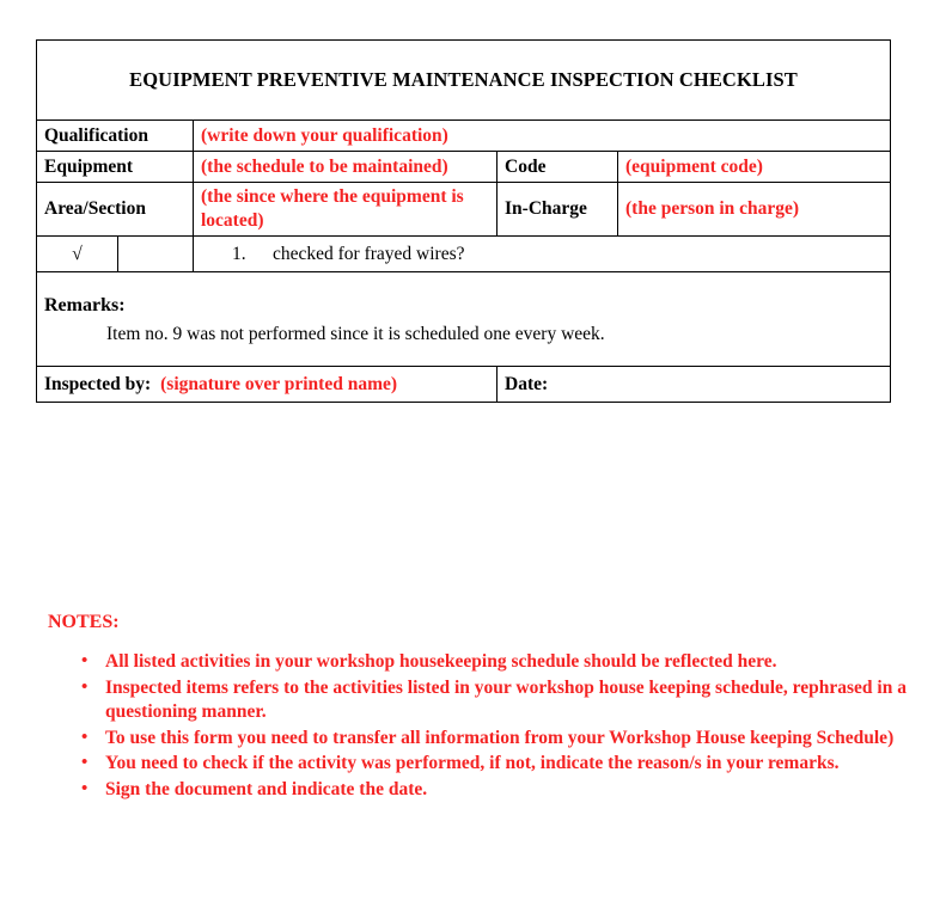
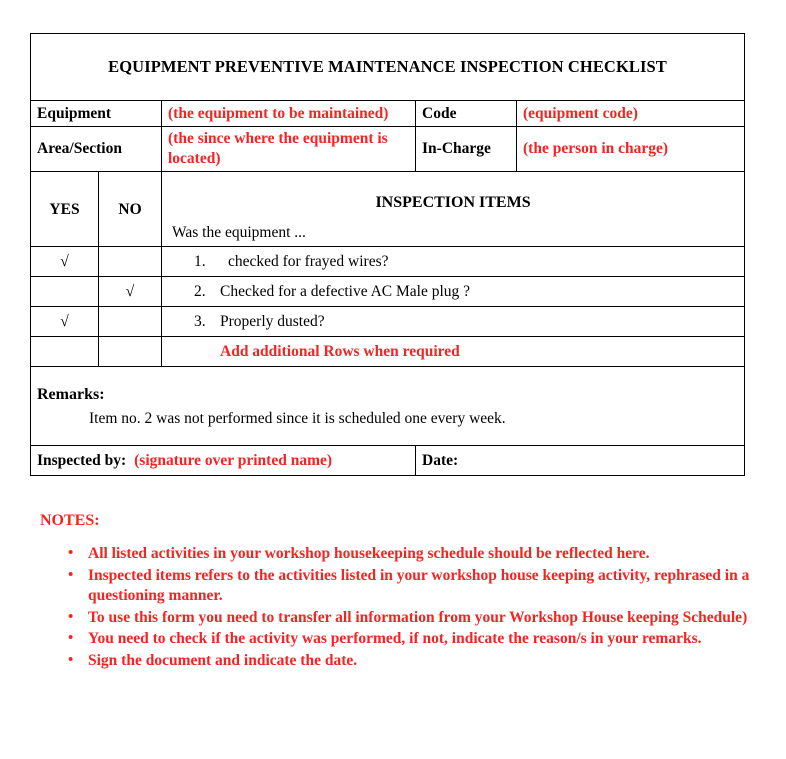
  EQUIPMENT PREVENTIVE MAINTENANCE INSPECTION CHECKLIST
- Qualification	(write down your qualification)
- Equipment	(the schedule to be maintained)	Code	(equipment code)
+ Equipment	(the equipment to be maintained)	Code	(equipment code)
  Area/Section	(the since where the equipment is located)	In-Charge	(the person in charge)
+ YES	NO	INSPECTION ITEMS Was the equipment ...
  √		1. checked for frayed wires?
+ 	√	2. Checked for a defective AC Male plug ?
+ √		3. Properly dusted?
+ 		Add additional Rows when required
- Remarks: Item no. 9 was not performed since it is scheduled one every week.
+ Remarks: Item no. 2 was not performed since it is scheduled one every week.
  Inspected by: (signature over printed name)	Date:
  NOTES:
  •
  All listed activities in your workshop housekeeping schedule should be reflected here.
  •
- Inspected items refers to the activities listed in your workshop house keeping schedule, rephrased in a questioning manner.
+ Inspected items refers to the activities listed in your workshop house keeping activity, rephrased in a questioning manner.
  •
  To use this form you need to transfer all information from your Workshop House keeping Schedule)
  •
  You need to check if the activity was performed, if not, indicate the reason/s in your remarks.
  •
  Sign the document and indicate the date.
